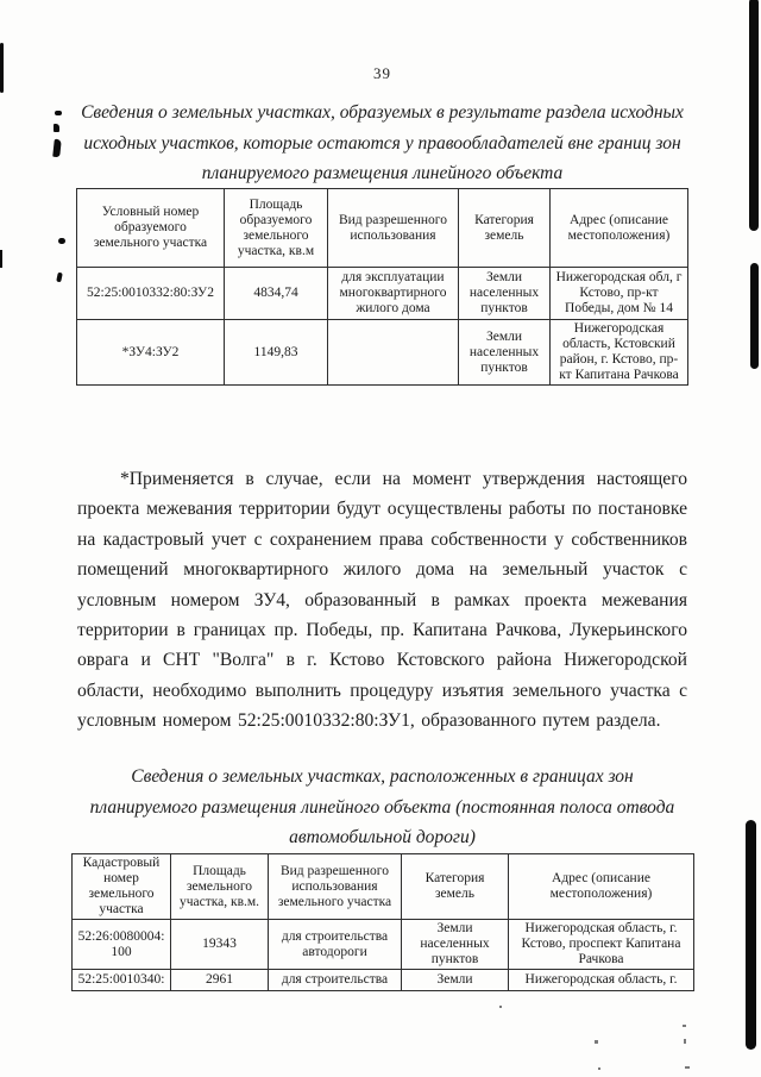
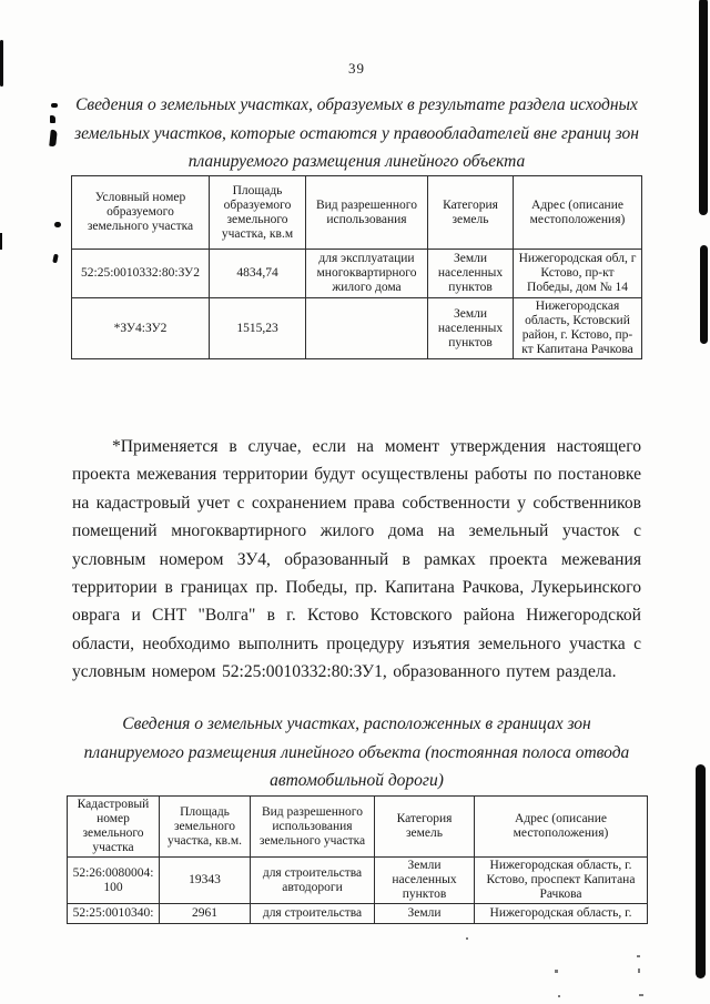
  39
  Сведения о земельных участках, образуемых в результате раздела исходных
- исходных участков, которые остаются у правообладателей вне границ зон
+ земельных участков, которые остаются у правообладателей вне границ зон
  планируемого размещения линейного объекта
  Условный номер образуемого земельного участка	Площадь образуемого земельного участка, кв.м	Вид разрешенного использования	Категория земель	Адрес (описание местоположения)
  52:25:0010332:80:ЗУ2	4834,74	для эксплуатации многоквартирного жилого дома	Земли населенных пунктов	Нижегородская обл, г Кстово, пр-кт Победы, дом № 14
- *ЗУ4:ЗУ2	1149,83		Земли населенных пунктов	Нижегородская область, Кстовский район, г. Кстово, пр-кт Капитана Рачкова
+ *ЗУ4:ЗУ2	1515,23		Земли населенных пунктов	Нижегородская область, Кстовский район, г. Кстово, пр-кт Капитана Рачкова
  *Применяется в случае, если на момент утверждения настоящего проекта межевания территории будут осуществлены работы по постановке на кадастровый учет с сохранением права собственности у собственников помещений многоквартирного жилого дома на земельный участок с условным номером ЗУ4, образованный в рамках проекта межевания территории в границах пр. Победы, пр. Капитана Рачкова, Лукерьинского оврага и СНТ "Волга" в г. Кстово Кстовского района Нижегородской области, необходимо выполнить процедуру изъятия земельного участка с условным номером 52:25:0010332:80:ЗУ1, образованного путем раздела.
  Сведения о земельных участках, расположенных в границах зон
  планируемого размещения линейного объекта (постоянная полоса отвода
  автомобильной дороги)
  Кадастровый номер земельного участка	Площадь земельного участка, кв.м.	Вид разрешенного использования земельного участка	Категория земель	Адрес (описание местоположения)
  52:26:0080004:100	19343	для строительства автодороги	Земли населенных пунктов	Нижегородская область, г. Кстово, проспект Капитана Рачкова
  52:25:0010340:	2961	для строительства	Земли	Нижегородская область, г.
